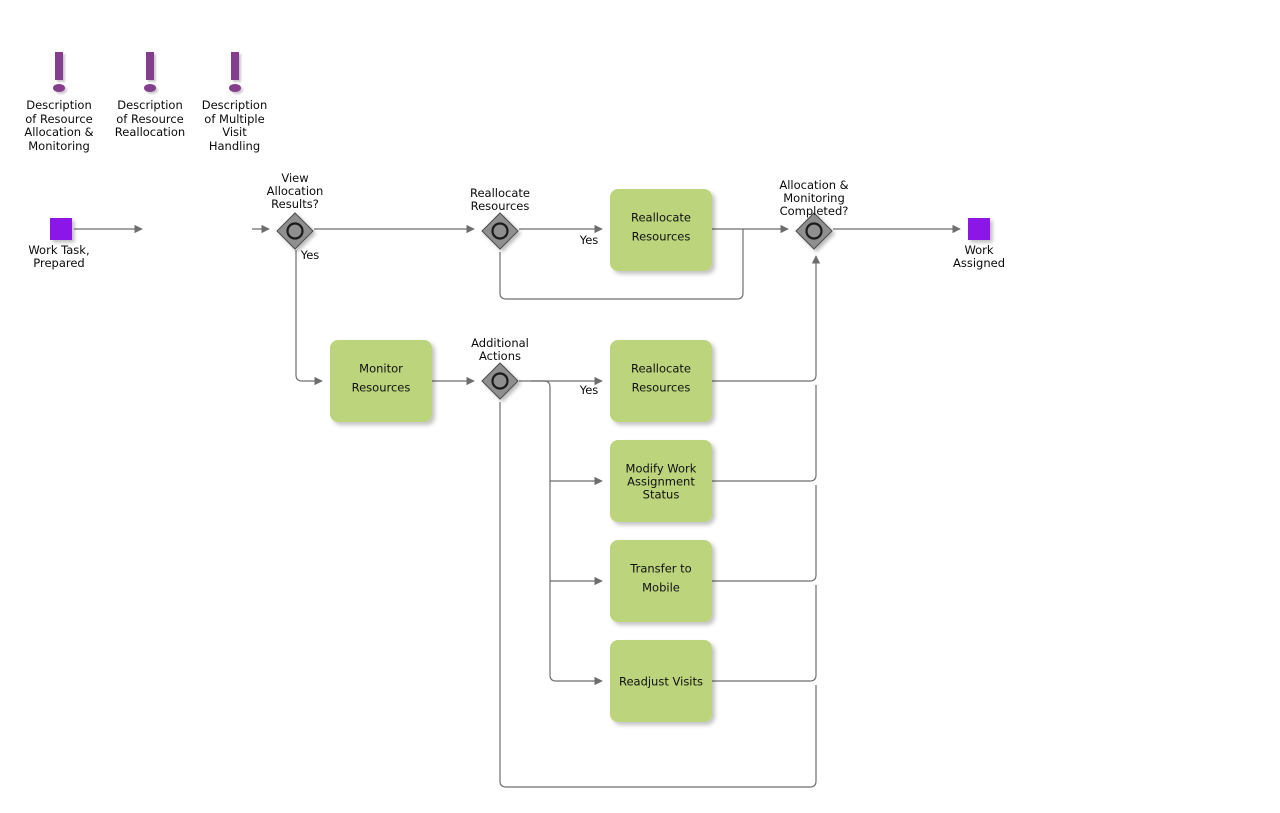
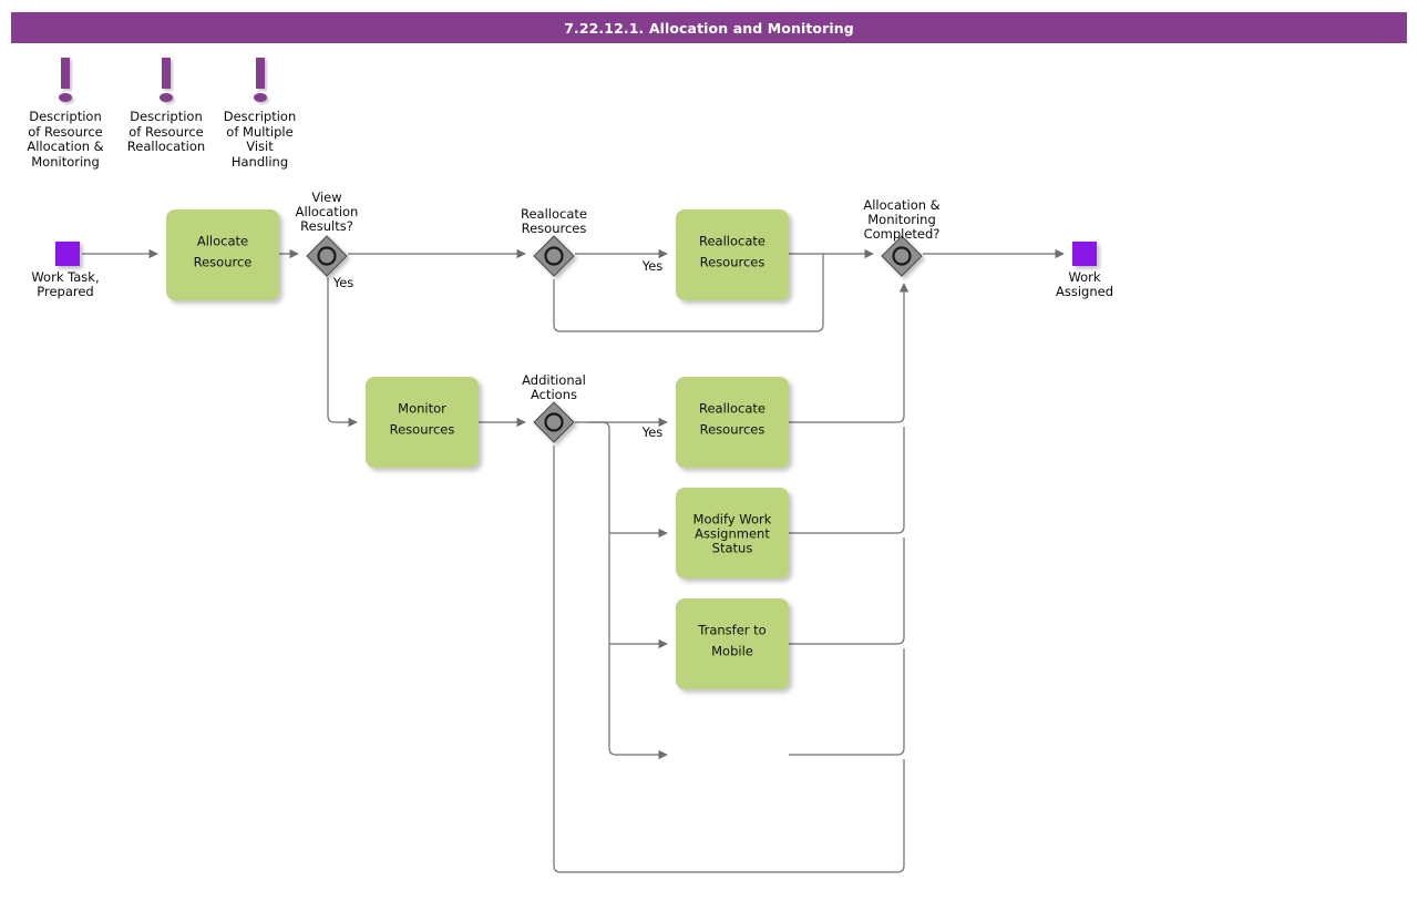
+ 7.22.12.1. Allocation and Monitoring
  Description
  of Resource
  Allocation &
  Monitoring
  Description
  of Resource
  Reallocation
  Description
  of Multiple
  Visit
  Handling
+ Allocate
+ Resource
  Reallocate
  Resources
  Monitor
  Resources
  Reallocate
  Resources
  Modify Work
  Assignment
  Status
  Transfer to
  Mobile
- Readjust Visits
  View
  Allocation
  Results?
  Reallocate
  Resources
  Allocation &
  Monitoring
  Completed?
  Additional
  Actions
  Work Task,
  Prepared
  Work
  Assigned
  Yes
  Yes
  Yes
